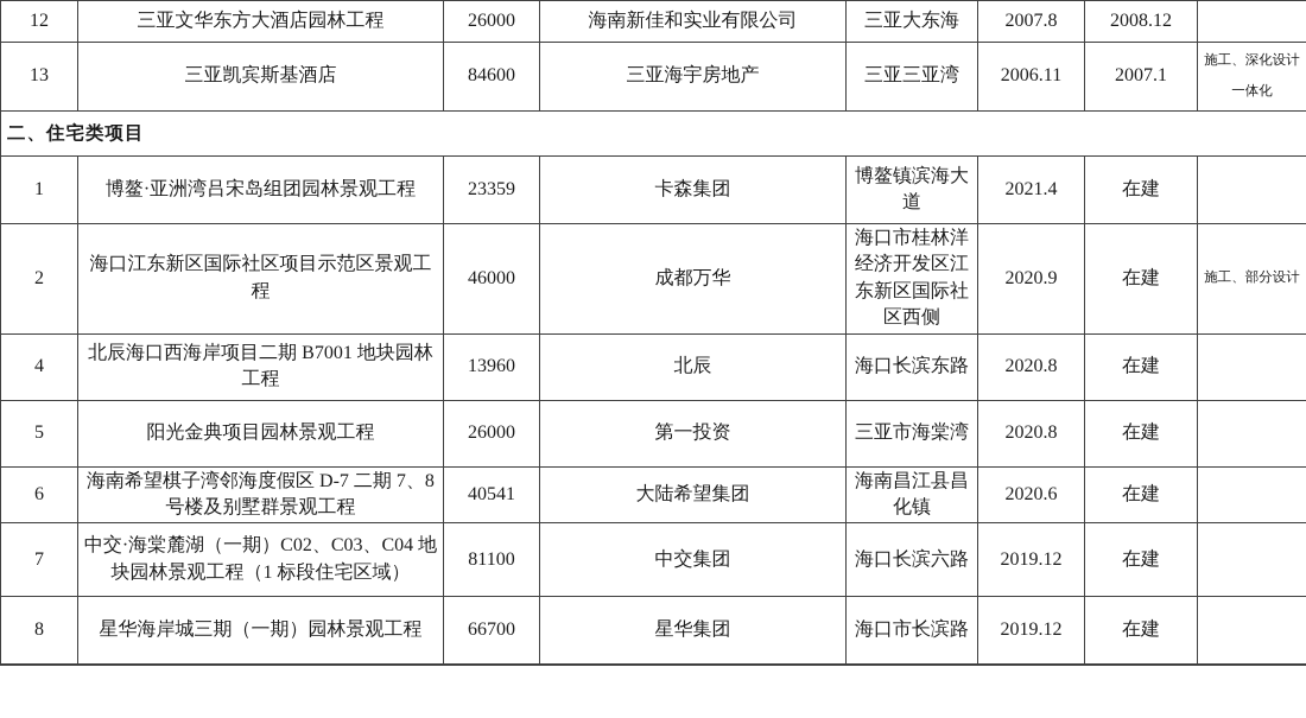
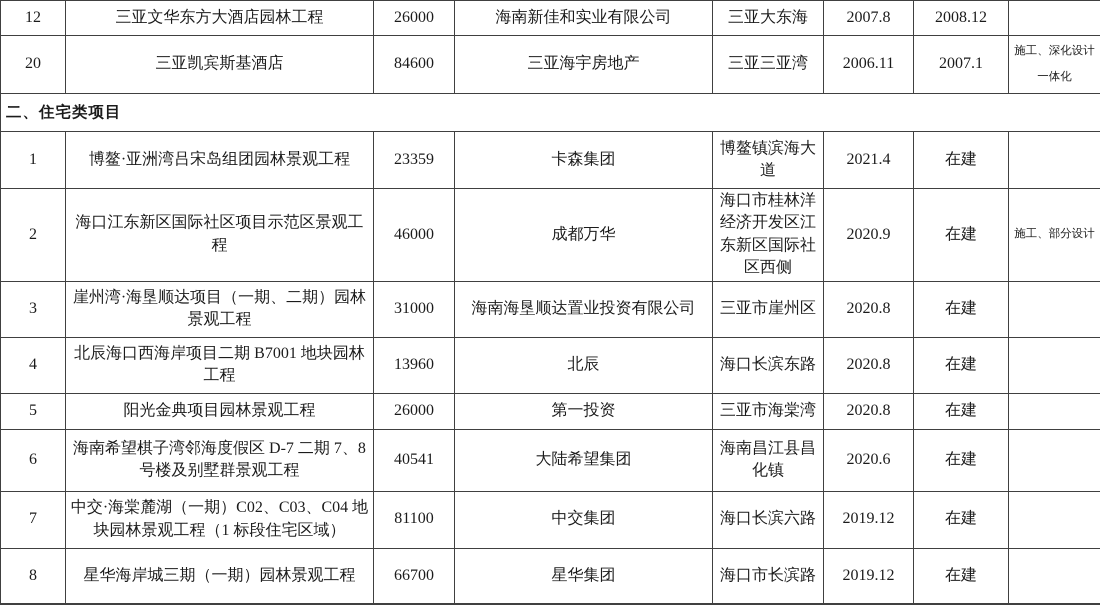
  12	三亚文华东方大酒店园林工程	26000	海南新佳和实业有限公司	三亚大东海	2007.8	2008.12
- 13	三亚凯宾斯基酒店	84600	三亚海宇房地产	三亚三亚湾	2006.11	2007.1	施工、深化设计一体化
+ 20	三亚凯宾斯基酒店	84600	三亚海宇房地产	三亚三亚湾	2006.11	2007.1	施工、深化设计一体化
  二、住宅类项目
  1	博鳌·亚洲湾吕宋岛组团园林景观工程	23359	卡森集团	博鳌镇滨海大道	2021.4	在建
  2	海口江东新区国际社区项目示范区景观工程	46000	成都万华	海口市桂林洋经济开发区江东新区国际社区西侧	2020.9	在建	施工、部分设计
+ 3	崖州湾·海垦顺达项目（一期、二期）园林景观工程	31000	海南海垦顺达置业投资有限公司	三亚市崖州区	2020.8	在建
  4	北辰海口西海岸项目二期 B7001 地块园林工程	13960	北辰	海口长滨东路	2020.8	在建
  5	阳光金典项目园林景观工程	26000	第一投资	三亚市海棠湾	2020.8	在建
  6	海南希望棋子湾邻海度假区 D-7 二期 7、8 号楼及别墅群景观工程	40541	大陆希望集团	海南昌江县昌化镇	2020.6	在建
  7	中交·海棠麓湖（一期）C02、C03、C04 地块园林景观工程（1 标段住宅区域）	81100	中交集团	海口长滨六路	2019.12	在建
  8	星华海岸城三期（一期）园林景观工程	66700	星华集团	海口市长滨路	2019.12	在建
